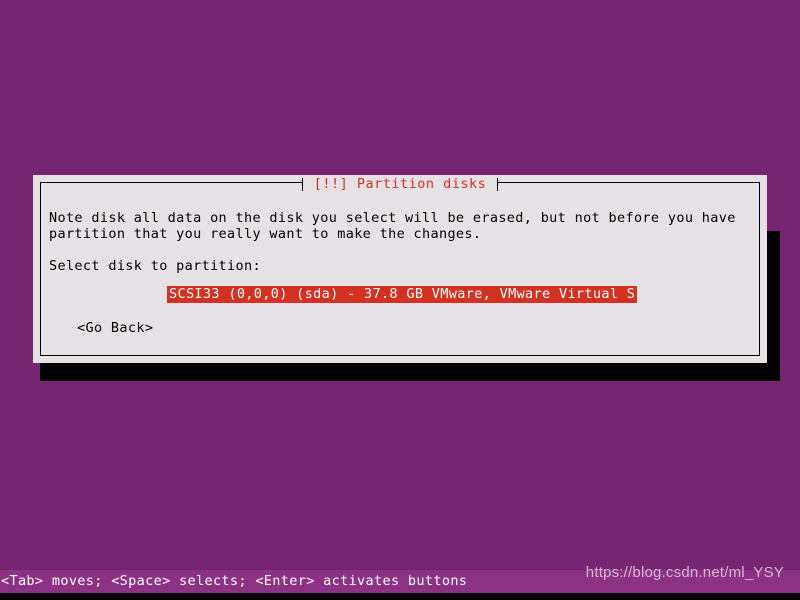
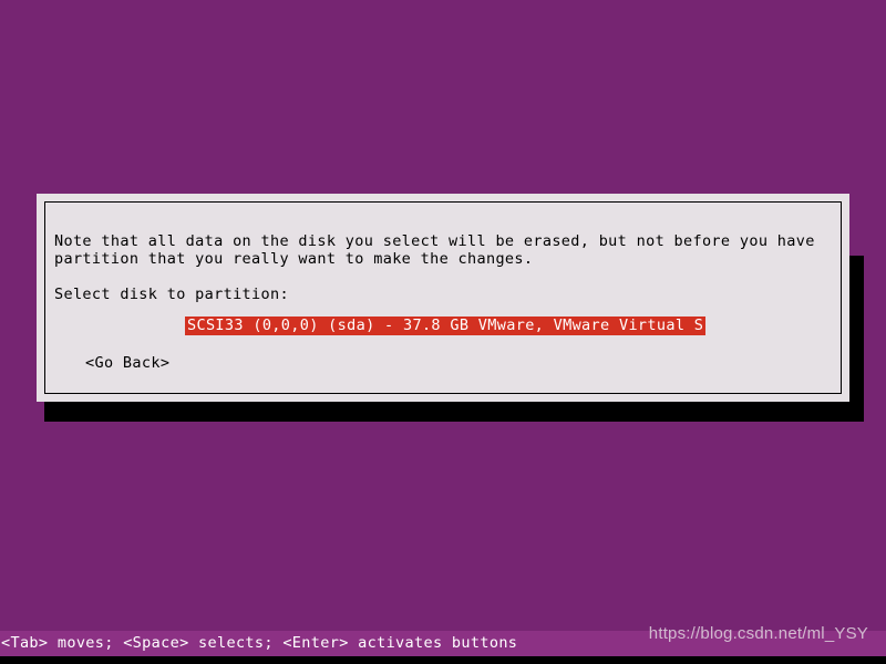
- [!!] Partition disks
- Note disk all data on the disk you select will be erased, but not before you have
+ Note that all data on the disk you select will be erased, but not before you have
  partition that you really want to make the changes.
  Select disk to partition:
  SCSI33 (0,0,0) (sda) - 37.8 GB VMware, VMware Virtual S
  <Go Back>
  <Tab> moves; <Space> selects; <Enter> activates buttons
  https://blog.csdn.net/ml_YSY
